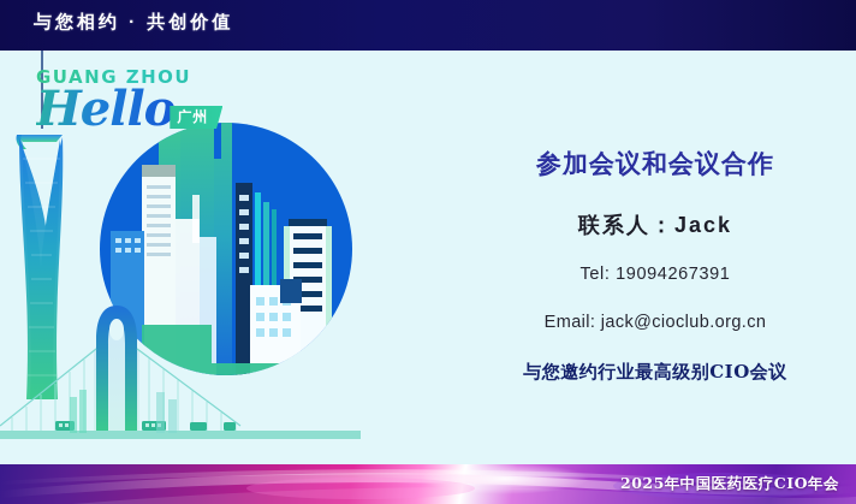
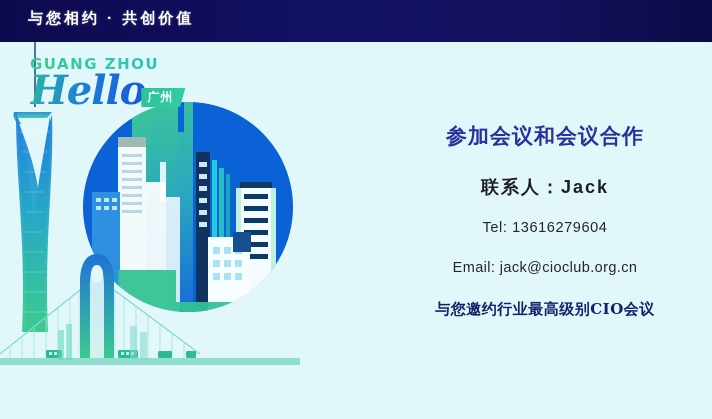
  与您相约 · 共创价值
  GUANG ZHOU
  Hello
  广州
  参加会议和会议合作
  联系人：Jack
- Tel: 19094267391
+ Tel: 13616279604
  Email: jack@cioclub.org.cn
  与您邀约行业最高级别CIO会议
- 2025年中国医药医疗CIO年会
